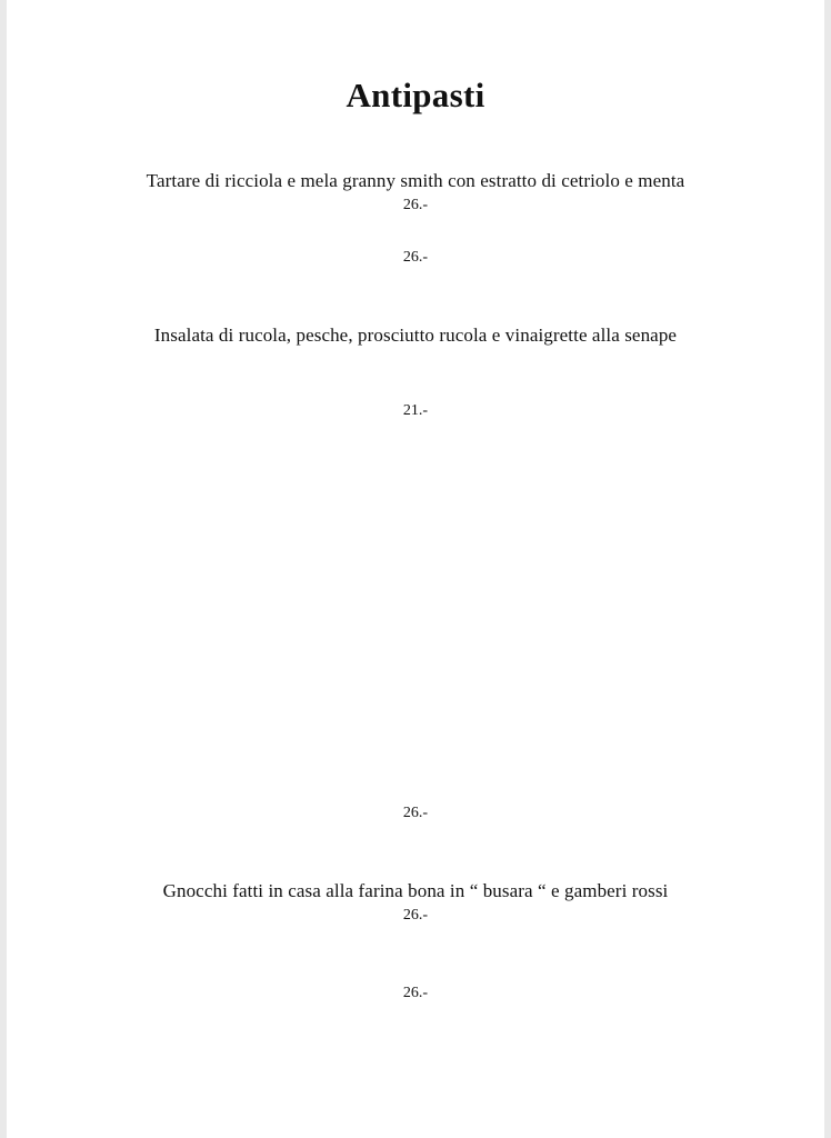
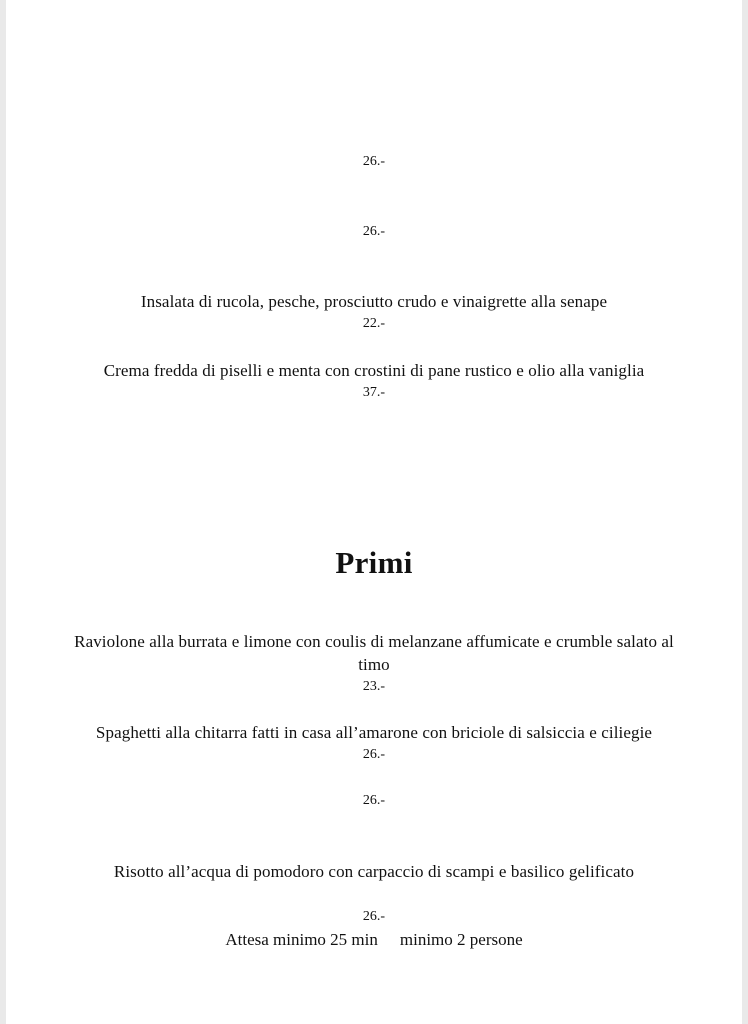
- Antipasti
- Tartare di ricciola e mela granny smith con estratto di cetriolo e menta
  26.-
  26.-
- Insalata di rucola, pesche, prosciutto rucola e vinaigrette alla senape
+ Insalata di rucola, pesche, prosciutto crudo e vinaigrette alla senape
+ 22.-
+ Crema fredda di piselli e menta con crostini di pane rustico e olio alla vaniglia
- 21.-
+ 37.-
+ Primi
+ Raviolone alla burrata e limone con coulis di melanzane affumicate e crumble salato al timo
+ 23.-
+ Spaghetti alla chitarra fatti in casa all’amarone con briciole di salsiccia e ciliegie
  26.-
- Gnocchi fatti in casa alla farina bona in “ busara “ e gamberi rossi
  26.-
+ Risotto all’acqua di pomodoro con carpaccio di scampi e basilico gelificato
  26.-
+ Attesa minimo 25 min minimo 2 persone
